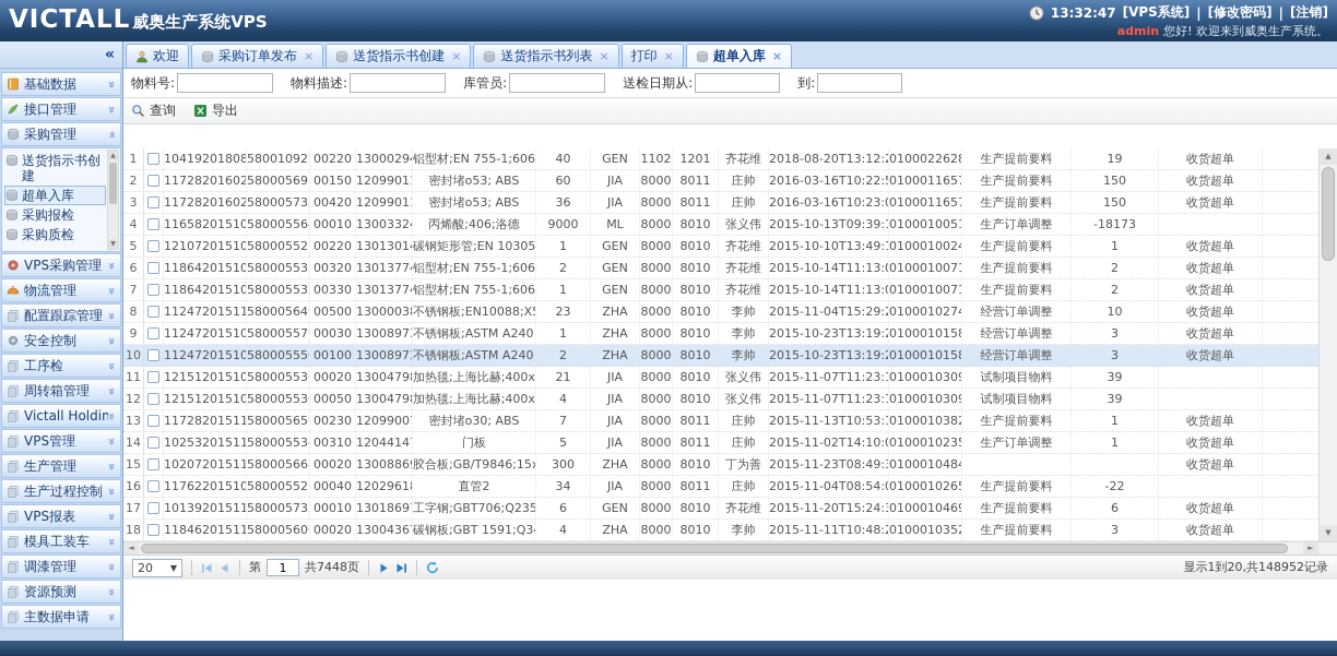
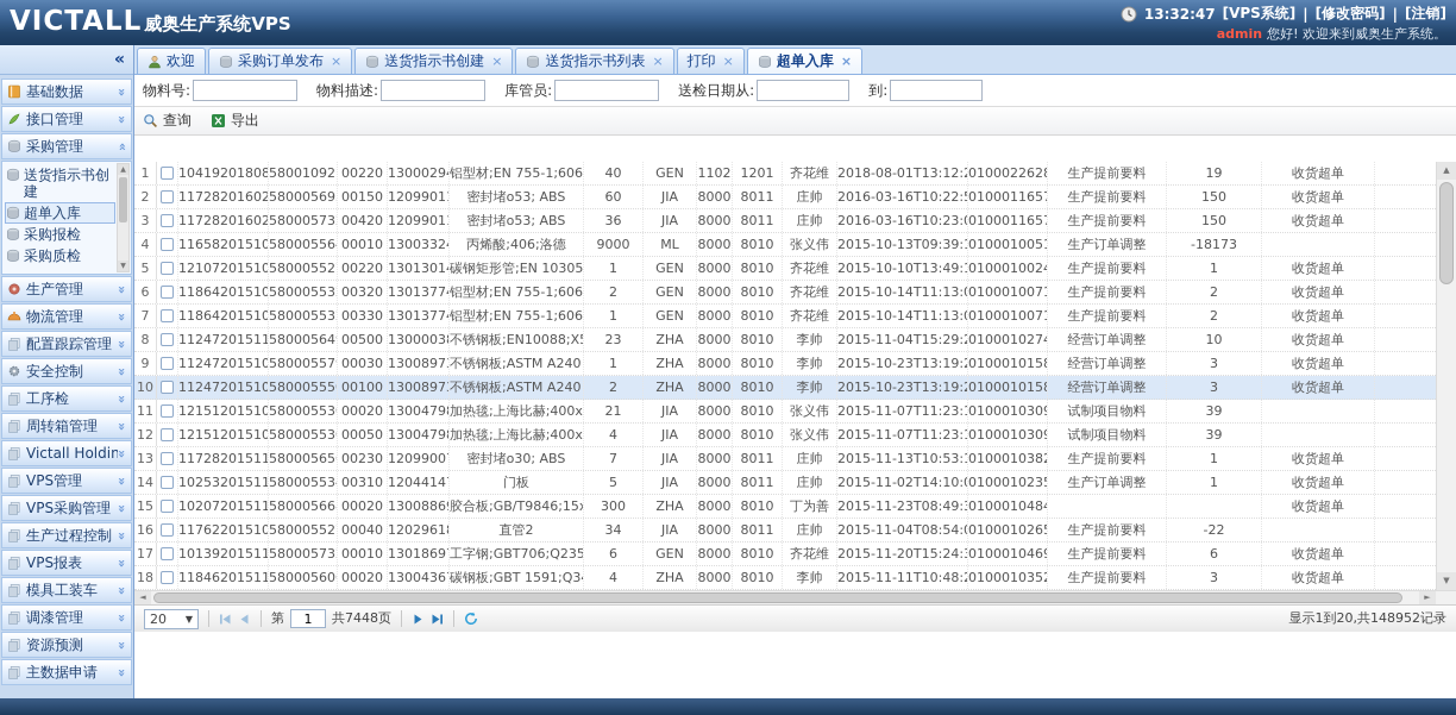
  VICTALL
  威奥生产系统VPS
  13:32:47
  [VPS系统]
  |
  [修改密码]
  |
  [注销]
  admin 您好! 欢迎来到威奥生产系统。
  «
  基础数据
  接口管理
  采购管理
  送货指示书创建
  超单入库
  采购报检
  采购质检
- VPS采购管理
+ 生产管理
  物流管理
  配置跟踪管理
  安全控制
  工序检
  周转箱管理
  Victall Holdin
  VPS管理
- 生产管理
+ VPS采购管理
  生产过程控制
  VPS报表
  模具工装车
  调漆管理
  资源预测
  主数据申请
  欢迎
  采购订单发布
  ×
  送货指示书创建
  ×
  送货指示书列表
  ×
  打印
  ×
  超单入库
  ×
  物料号:
  物料描述:
  库管员:
  送检日期从:
  到:
  查询
  导出
  1
  10419201808
  58001092
  00220
  1300029
  40
  GEN
  1102
  1201
  齐花维
- 2018-08-20T13:12:2
+ 2018-08-01T13:12:2
  0100022628
  生产提前要料
  19
  收货超单
  2
  11728201602
  58000569
  00150
  1209901
  密封堵o53; ABS
  60
  JIA
  8000
  8011
  庄帅
  2016-03-16T10:22:5
  0100011657
  生产提前要料
  150
  收货超单
  3
  11728201602
  58000573
  00420
  1209901
  密封堵o53; ABS
  36
  JIA
  8000
  8011
  庄帅
  2016-03-16T10:23:0
  0100011657
  生产提前要料
  150
  收货超单
  4
  11658201510
  58000556
  00010
  1300332
  丙烯酸;406;洛德
  9000
  ML
  8000
  8010
  张义伟
  2015-10-13T09:39:1
  0100010051
  生产订单调整
  -18173
  5
  12107201510
  58000552
  00220
  1301301
  1
  GEN
  8000
  8010
  齐花维
  2015-10-10T13:49:1
  0100010024
  生产提前要料
  1
  收货超单
  6
  11864201510
  58000553
  00320
  1301377
  2
  GEN
  8000
  8010
  齐花维
  2015-10-14T11:13:0
  0100010071
  生产提前要料
  2
  收货超单
  7
  11864201510
  58000553
  00330
  1301377
  1
  GEN
  8000
  8010
  齐花维
  2015-10-14T11:13:0
  0100010071
  生产提前要料
  2
  收货超单
  8
  11247201511
  58000564
  00500
  1300003
  不锈钢板;EN10088;X5
  23
  ZHA
  8000
  8010
  李帅
  2015-11-04T15:29:2
  0100010274
  经营订单调整
  10
  收货超单
  9
  11247201510
  58000557
  00030
  1300897
  不锈钢板;ASTM A240
  1
  ZHA
  8000
  8010
  李帅
  2015-10-23T13:19:2
  0100010158
  经营订单调整
  3
  收货超单
  10
  11247201510
  58000555
  00100
  1300897
  不锈钢板;ASTM A240
  2
  ZHA
  8000
  8010
  李帅
  2015-10-23T13:19:2
  0100010158
  经营订单调整
  3
  收货超单
  11
  12151201510
  58000553
  00020
  1300479
  加热毯;上海比赫;400x
  21
  JIA
  8000
  8010
  张义伟
  2015-11-07T11:23:1
  0100010309
  试制项目物料
  39
  12
  12151201510
  58000553
  00050
  1300479
  加热毯;上海比赫;400x
  4
  JIA
  8000
  8010
  张义伟
  2015-11-07T11:23:1
  0100010309
  试制项目物料
  39
  13
  11728201511
  58000565
  00230
  1209900
  密封堵o30; ABS
  7
  JIA
  8000
  8011
  庄帅
  2015-11-13T10:53:1
  0100010382
  生产提前要料
  1
  收货超单
  14
  10253201511
  58000553
  00310
  1204414
  门板
  5
  JIA
  8000
  8011
  庄帅
  2015-11-02T14:10:0
  0100010235
  生产订单调整
  1
  收货超单
  15
  10207201511
  58000566
  00020
  1300886
  胶合板;GB/T9846;15x
  300
  ZHA
  8000
  8010
  丁为善
  2015-11-23T08:49:3
  0100010484
  收货超单
  16
  11762201510
  58000552
  00040
  1202961
  直管2
  34
  JIA
  8000
  8011
  庄帅
  2015-11-04T08:54:0
  0100010265
  生产提前要料
  -22
  17
  10139201511
  58000573
  00010
  1301869
  工字钢;GBT706;Q235
  6
  GEN
  8000
  8010
  齐花维
  2015-11-20T15:24:3
  0100010469
  生产提前要料
  6
  收货超单
  18
  11846201511
  58000560
  00020
  1300436
  碳钢板;GBT 1591;Q3
  4
  ZHA
  8000
  8010
  李帅
  2015-11-11T10:48:2
  0100010352
  生产提前要料
  3
  收货超单
  ▲
  ▼
  ◄
  ►
  20
  ▼
  第
  1
  共7448页
  显示1到20,共148952记录
